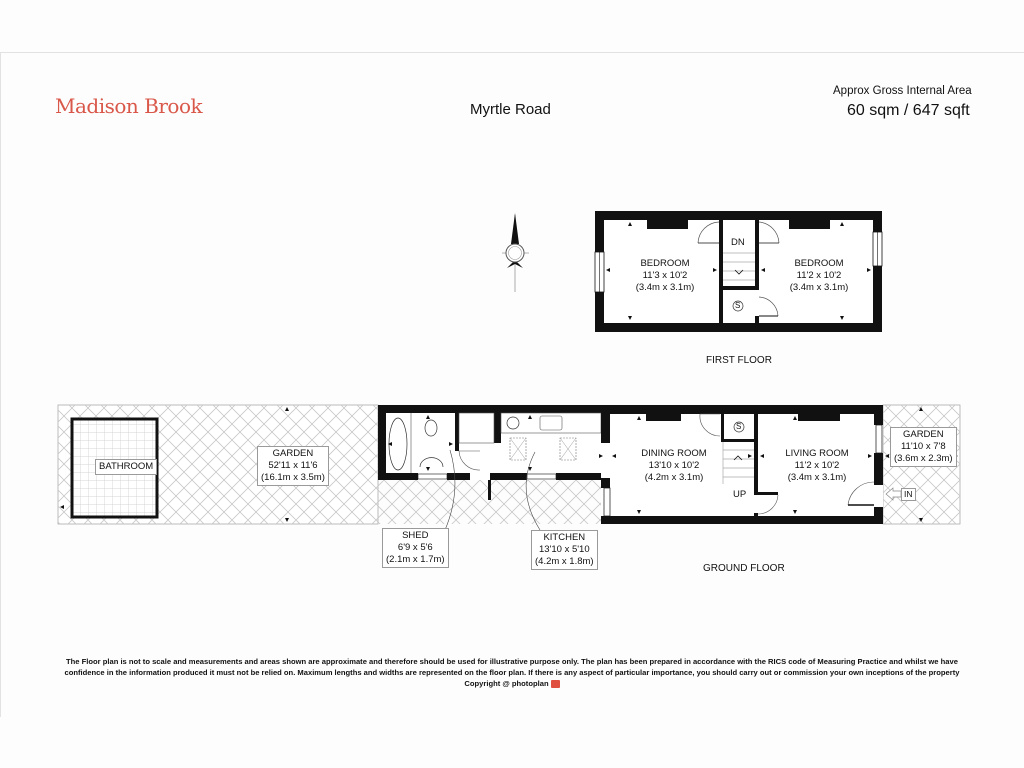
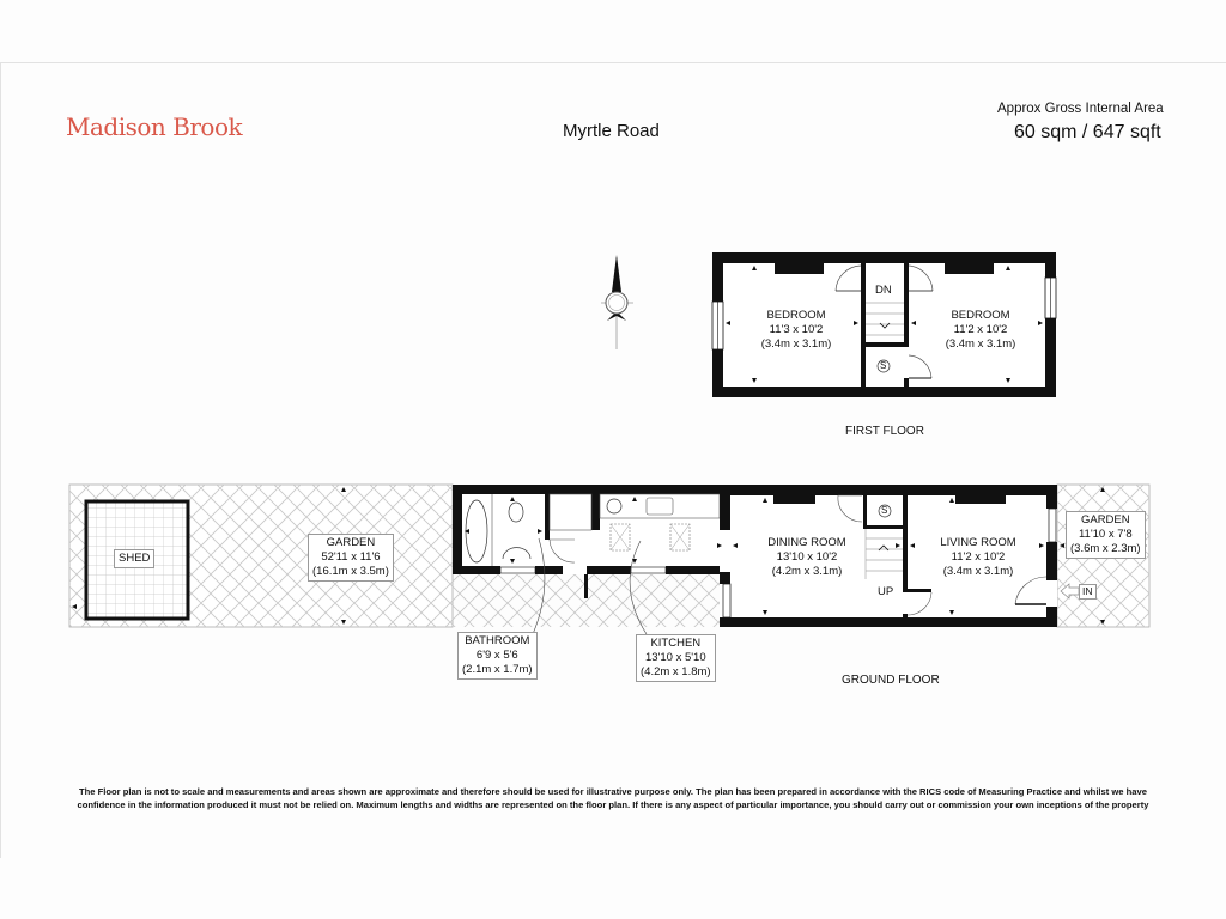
  Madison Brook
  Myrtle Road
  Approx Gross Internal Area
  60 sqm / 647 sqft
  BEDROOM
  11'3 x 10'2
  (3.4m x 3.1m)
  BEDROOM
  11'2 x 10'2
  (3.4m x 3.1m)
  DN
  S
  FIRST FLOOR
- BATHROOM
+ SHED
  GARDEN
  52'11 x 11'6
  (16.1m x 3.5m)
- SHED
+ BATHROOM
  6'9 x 5'6
  (2.1m x 1.7m)
  KITCHEN
  13'10 x 5'10
  (4.2m x 1.8m)
  DINING ROOM
  13'10 x 10'2
  (4.2m x 3.1m)
  LIVING ROOM
  11'2 x 10'2
  (3.4m x 3.1m)
  GARDEN
  11'10 x 7'8
  (3.6m x 2.3m)
  UP
  S
  IN
  GROUND FLOOR
  The Floor plan is not to scale and measurements and areas shown are approximate and therefore should be used for illustrative purpose only. The plan has been prepared in accordance with the RICS code of Measuring Practice and whilst we have
  confidence in the information produced it must not be relied on. Maximum lengths and widths are represented on the floor plan. If there is any aspect of particular importance, you should carry out or commission your own inceptions of the property
- Copyright @ photoplan
